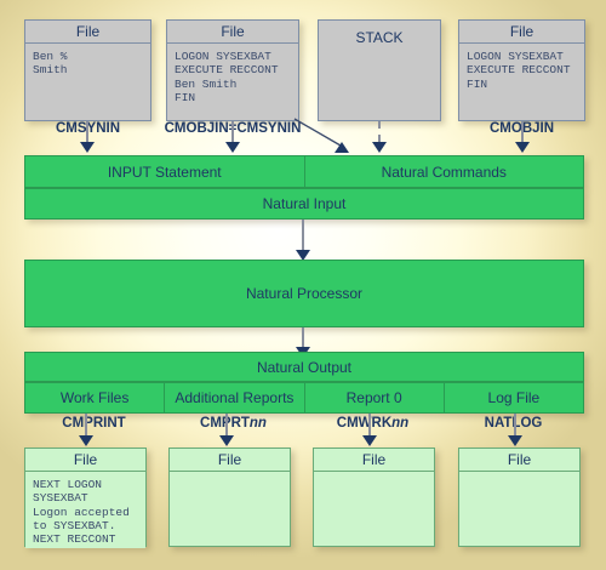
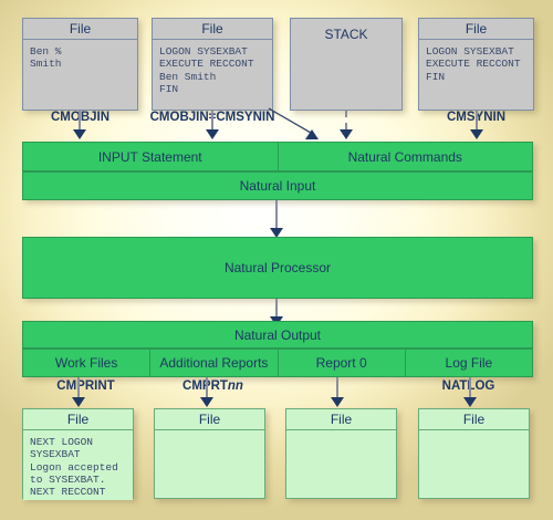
  File
  Ben %
  Smith
  File
  LOGON SYSEXBAT
  EXECUTE RECCONT
  Ben Smith
  FIN
  STACK
  File
  LOGON SYSEXBAT
  EXECUTE RECCONT
  FIN
- CMSYNIN
+ CMOBJIN
  CMOBJINCMSYNIN
- CMOBJIN
+ CMSYNIN
  INPUT Statement
  Natural Commands
  Natural Input
  Natural Processor
  Natural Output
  Work Files
  Additional Reports
  Report 0
  Log File
  CMPRINT
  CMRTnn
- CMWRKnn
  NATOG
  File
  NEXT LOGON
  SYSEXBAT
  Logon accepted
  to SYSEXBAT.
  NEXT RECCONT
  File
  File
  File
